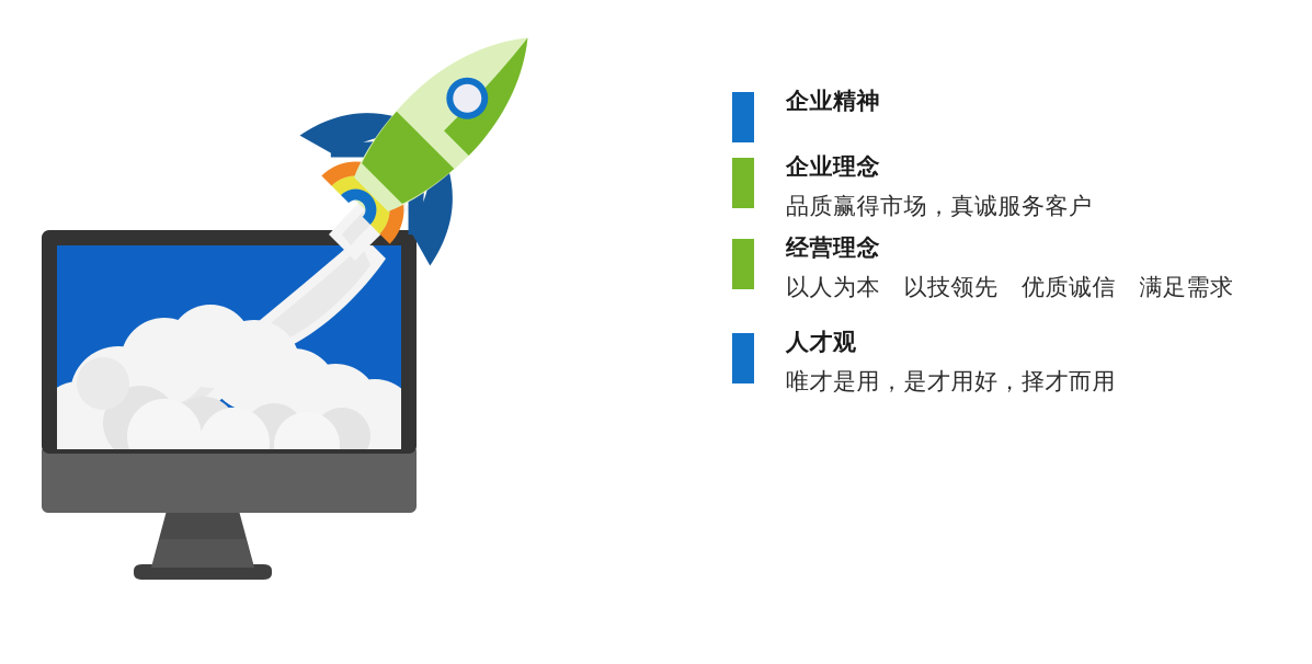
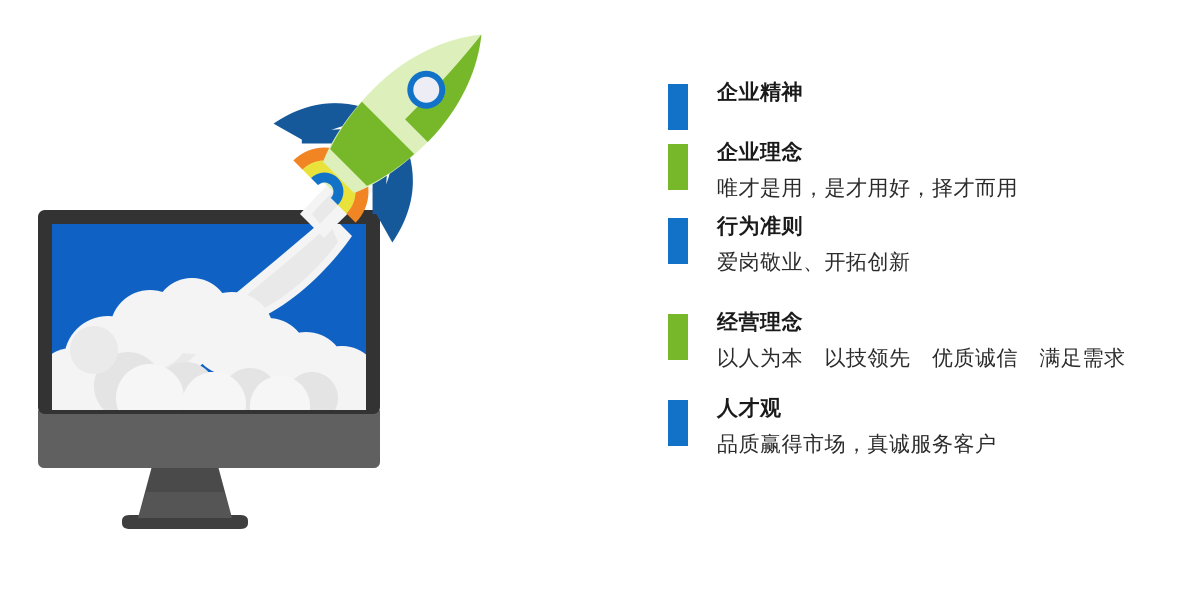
  企业精神
  企业理念
- 品质赢得市场，真诚服务客户
+ 唯才是用，是才用好，择才而用
+ 行为准则
+ 爱岗敬业、开拓创新
  经营理念
  以人为本 以技领先 优质诚信 满足需求
  人才观
- 唯才是用，是才用好，择才而用
+ 品质赢得市场，真诚服务客户
